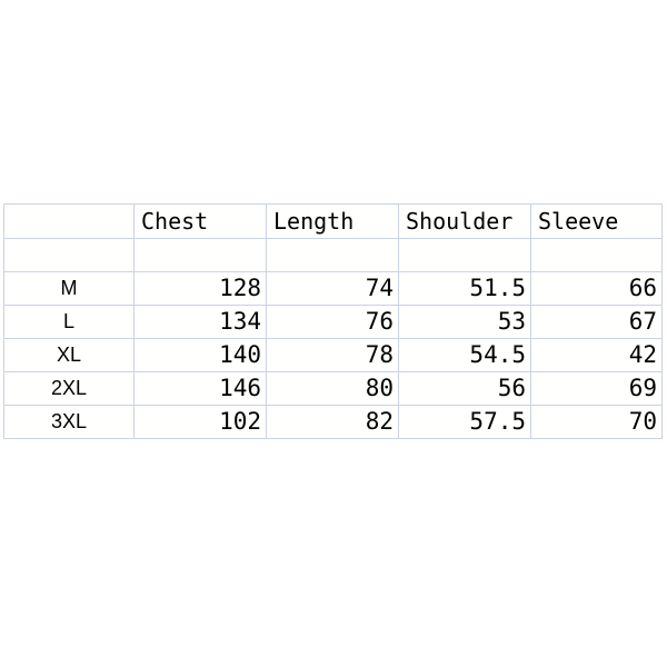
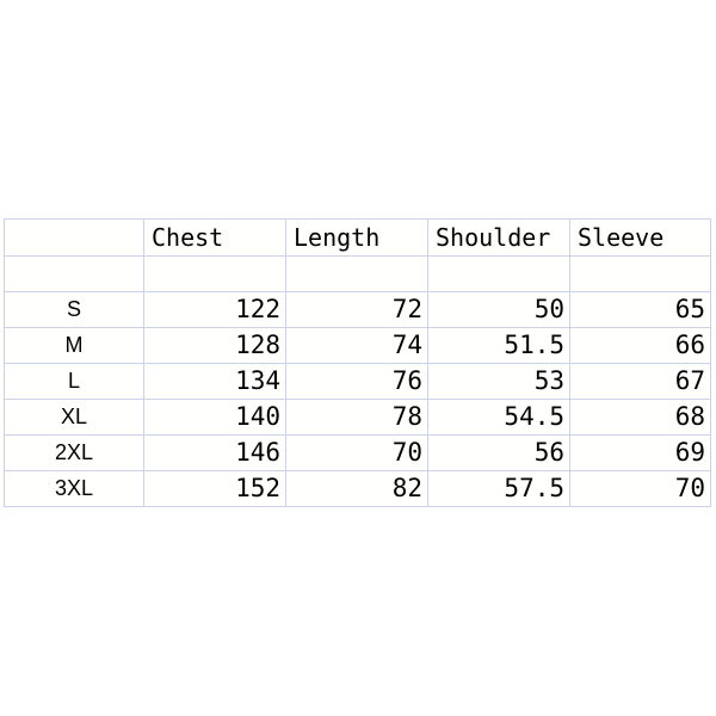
  	Chest	Length	Shoulder	Sleeve
+ S	122	72	50	65
  M	128	74	51.5	66
  L	134	76	53	67
- XL	140	78	54.5	42
+ XL	140	78	54.5	68
- 2XL	146	80	56	69
+ 2XL	146	70	56	69
- 3XL	102	82	57.5	70
+ 3XL	152	82	57.5	70
